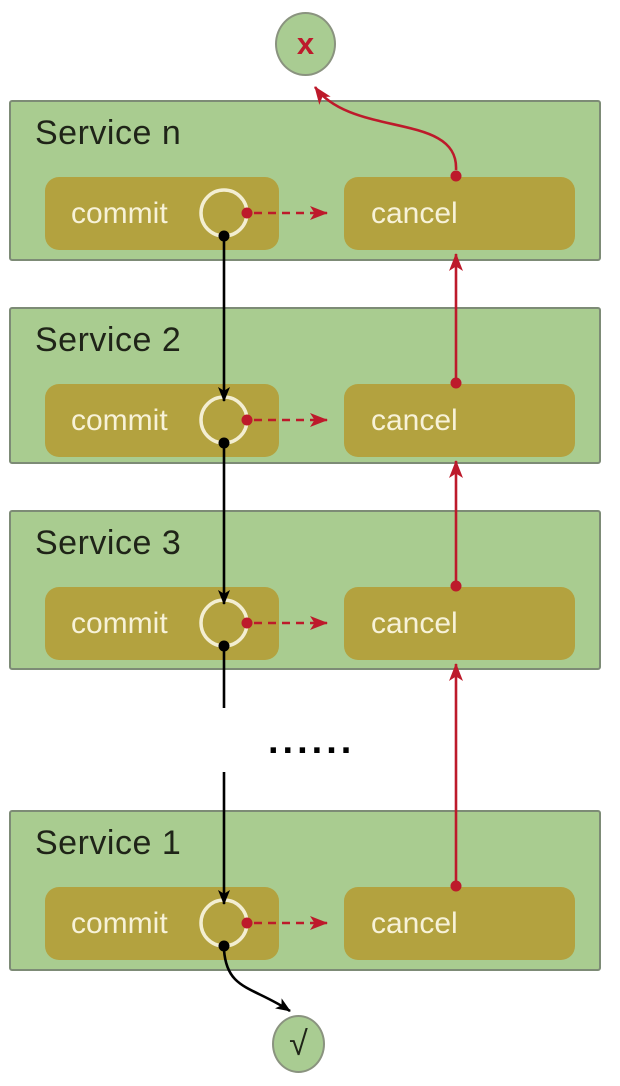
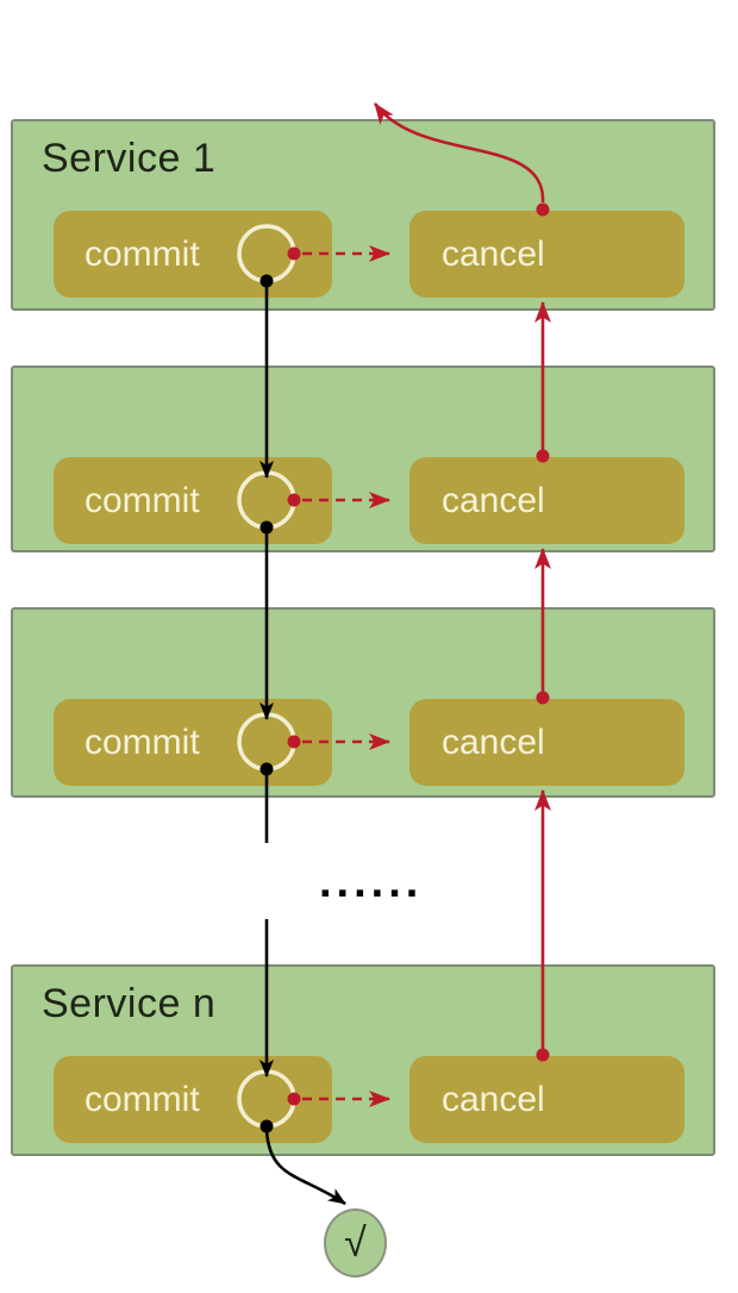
- Service n
+ Service 1
  commit
  cancel
- Service 2
  commit
  cancel
- Service 3
  commit
  cancel
- Service 1
+ Service n
  commit
  cancel
- x
  √
  ......
